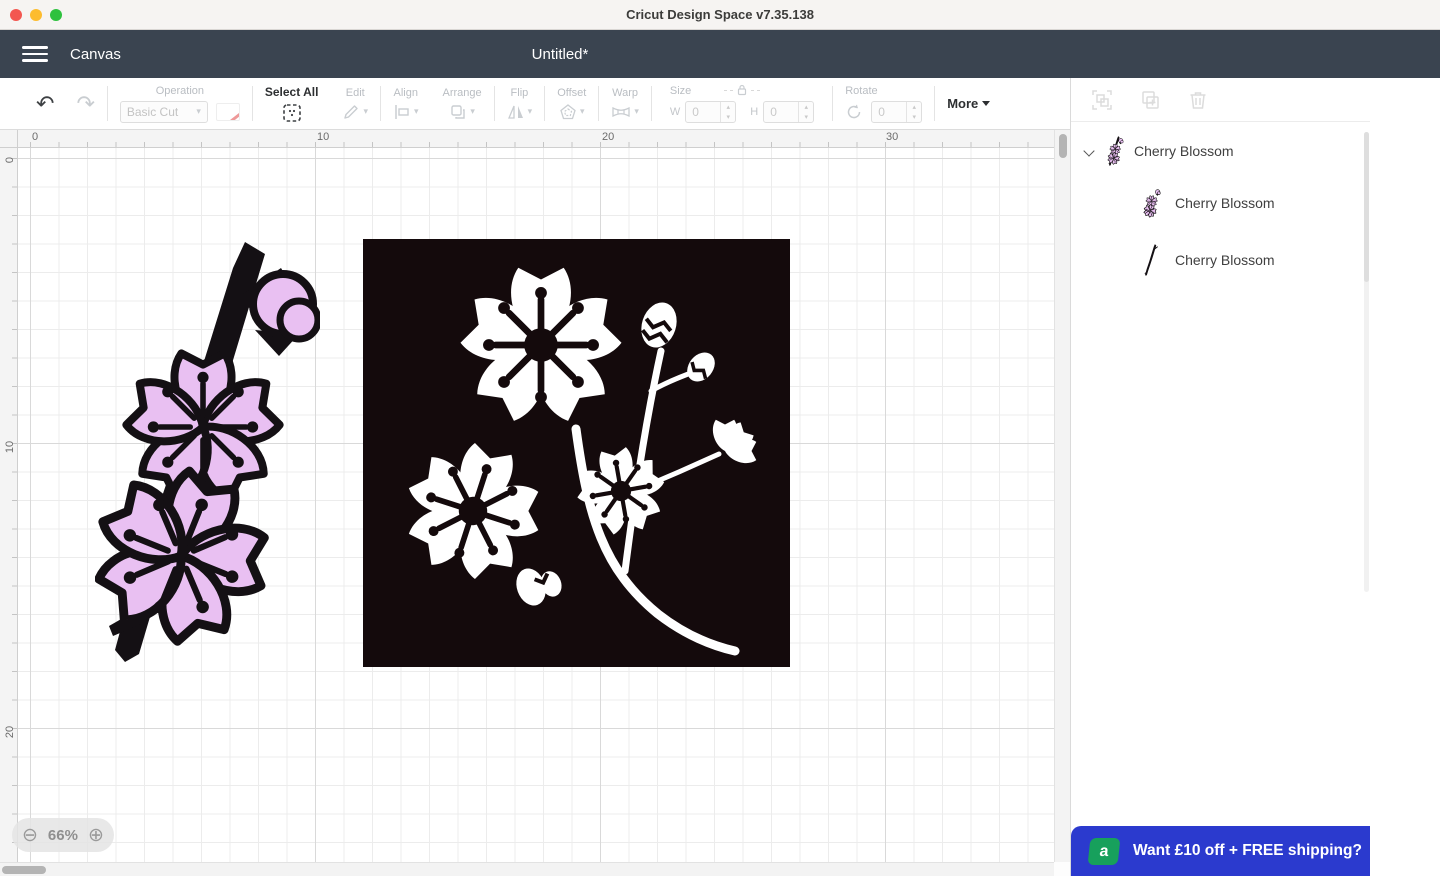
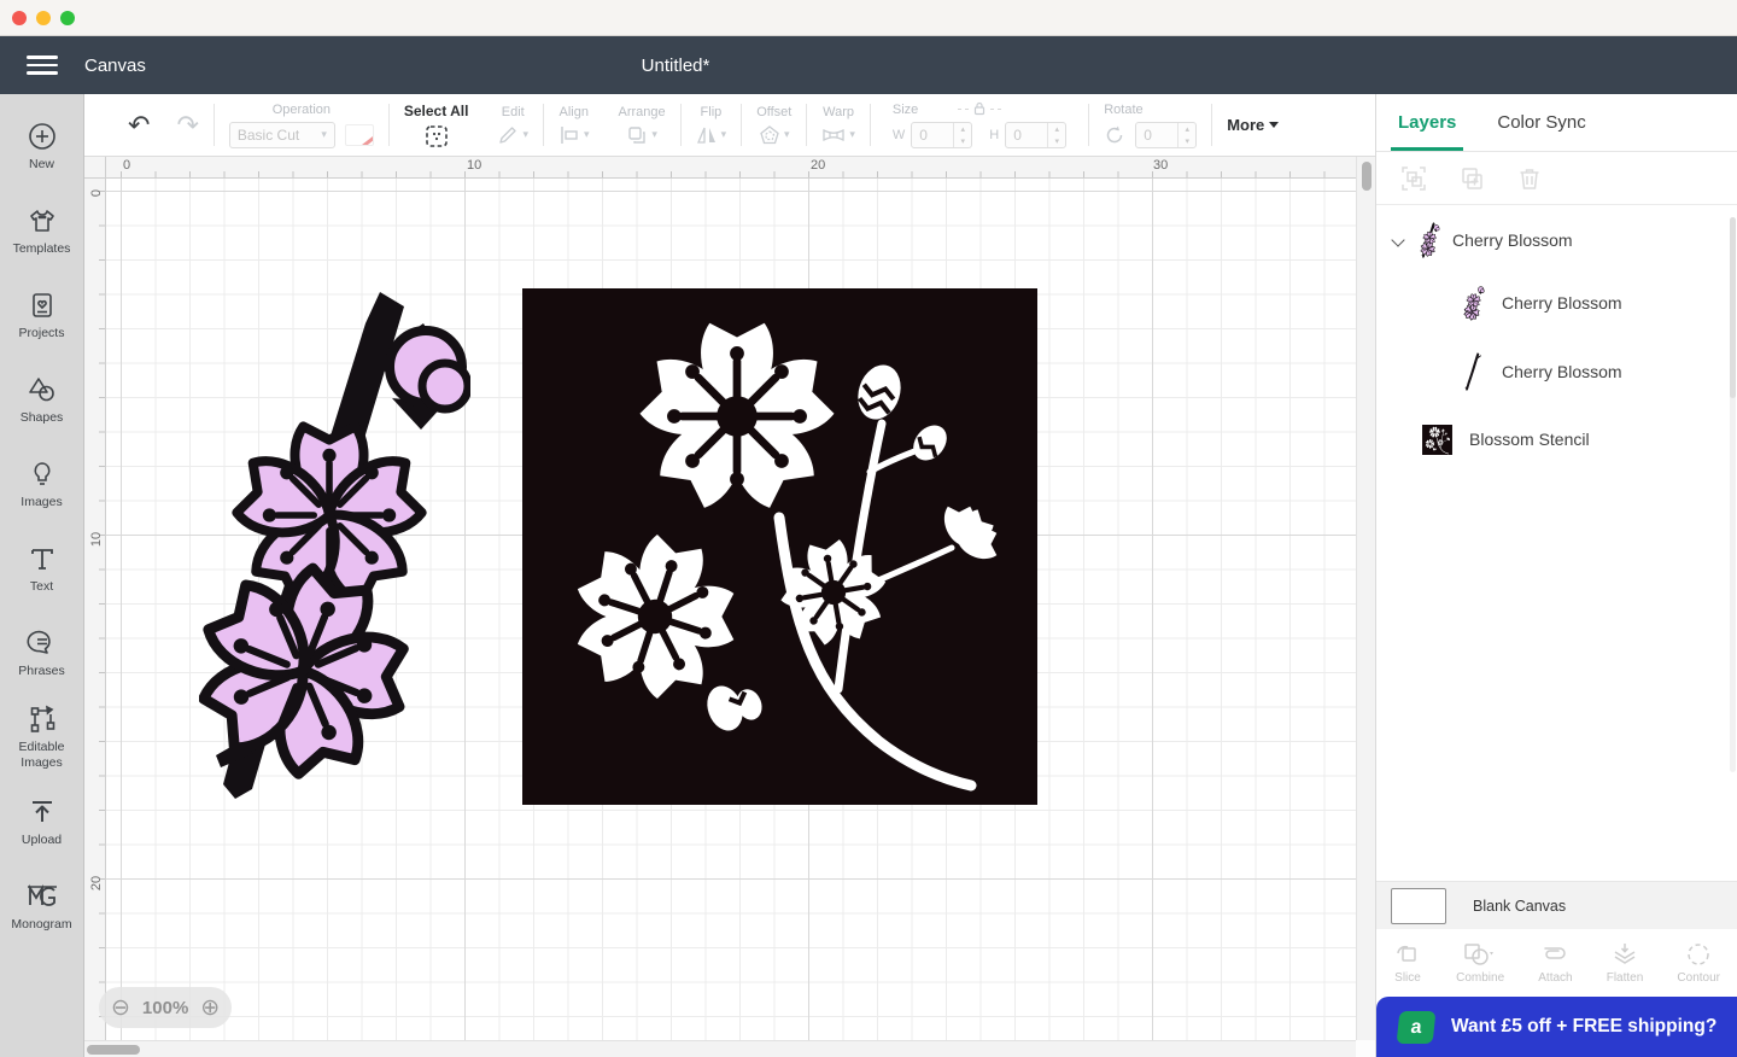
- Cricut Design Space v7.35.138
  Canvas
  Untitled*
+ New
+ Templates
+ Projects
+ Shapes
+ Images
+ Text
+ Phrases
+ Editable Images
+ Upload
+ Monogram
  ↶
  ↷
  Operation
  Basic Cut
  ▾
  Select All
  Edit
  ▾
  Align
  ▾
  Arrange
  ▾
  Flip
  ▾
  Offset
  ▾
  Warp
  ▾
  Size
  W
  0
  H
  0
  Rotate
  0
  More
  0
  10
  20
  30
  ⊖
- 66%
+ 100%
  ⊕
+ Layers
+ Color Sync
  Cherry Blossom
  Cherry Blossom
  Cherry Blossom
+ Blossom Stencil
+ Blank Canvas
+ Slice
+ Combine
+ Attach
+ Flatten
+ Contour
- Want £10 off + FREE shipping?
+ Want £5 off + FREE shipping?
